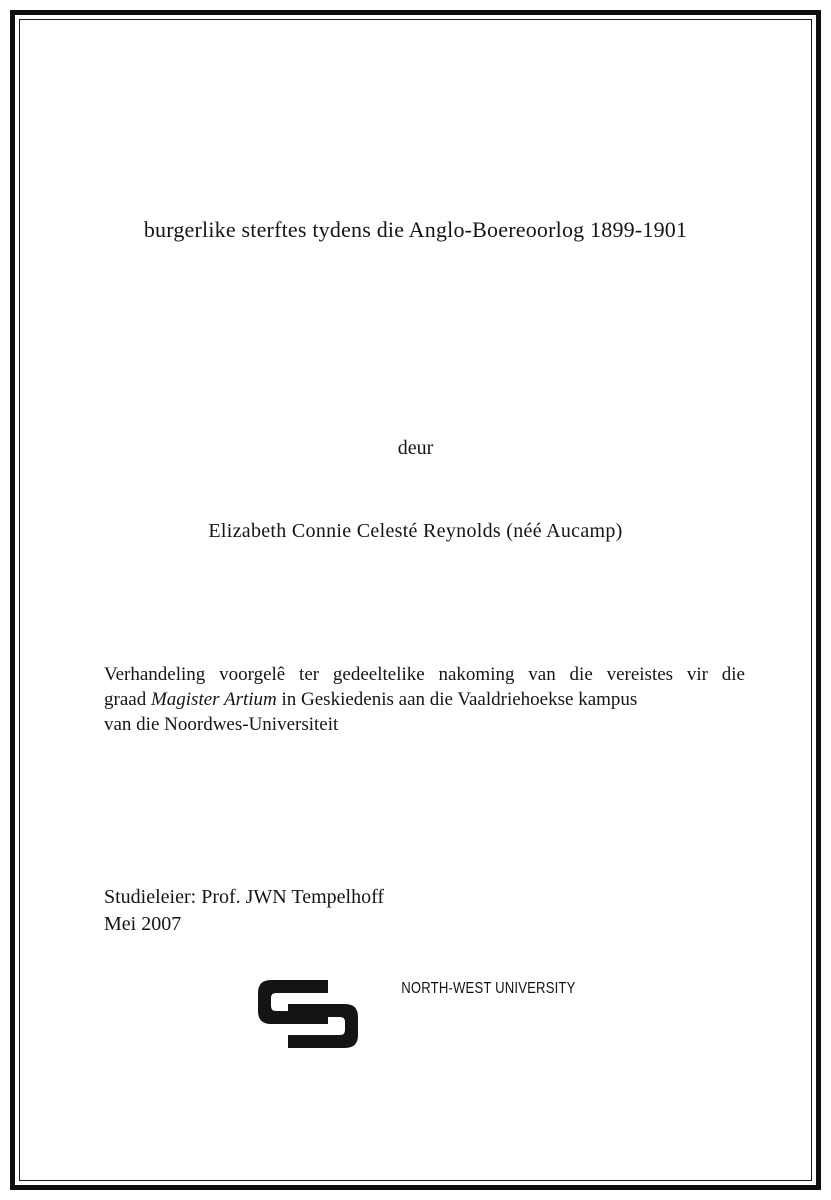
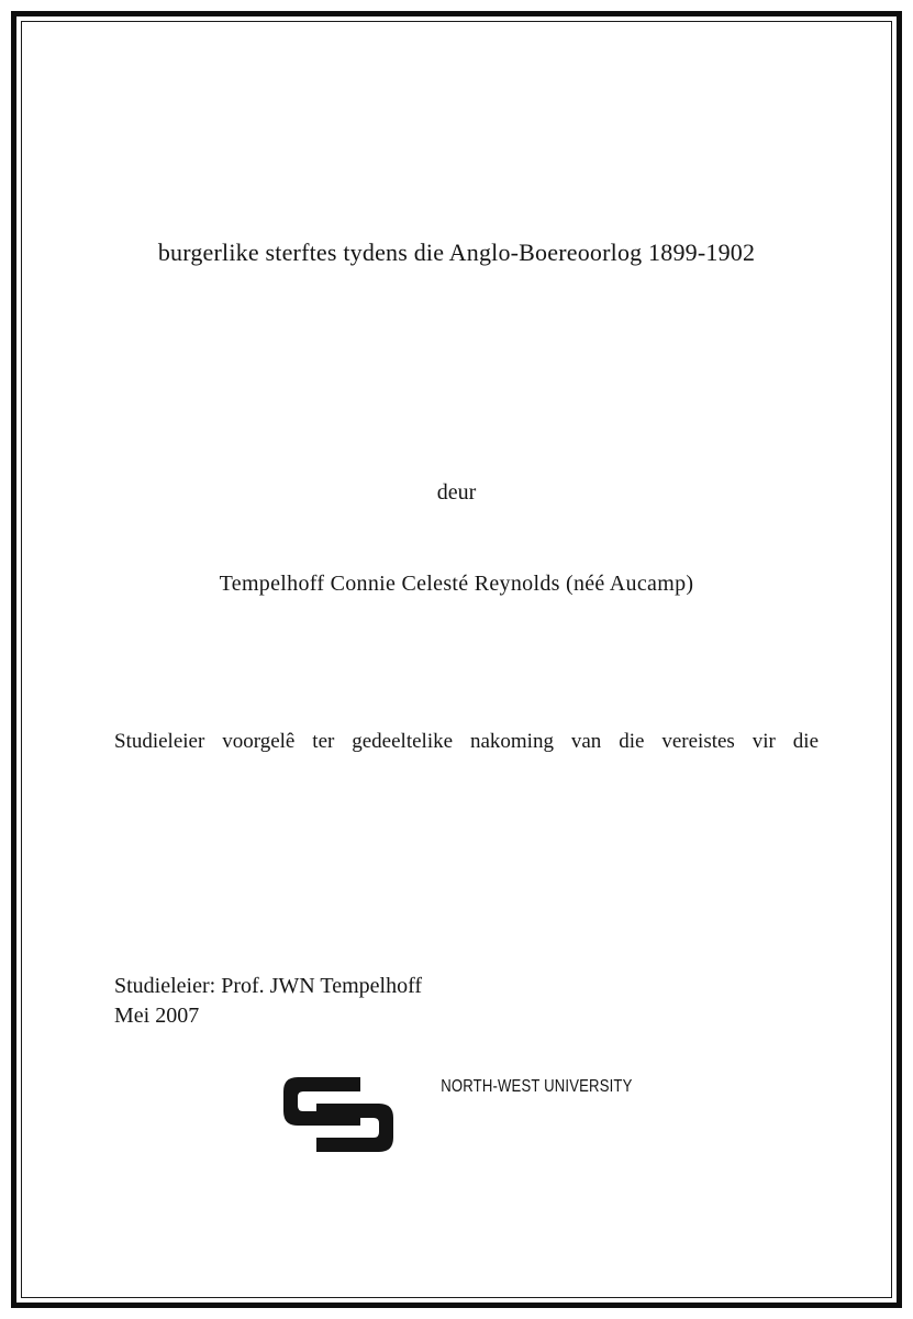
- burgerlike sterftes tydens die Anglo-Boereoorlog 1899-1901
+ burgerlike sterftes tydens die Anglo-Boereoorlog 1899-1902
  deur
- Elizabeth Connie Celesté Reynolds (néé Aucamp)
+ Tempelhoff Connie Celesté Reynolds (néé Aucamp)
- Verhandeling voorgelê ter gedeeltelike nakoming van die vereistes vir die
+ Studieleier voorgelê ter gedeeltelike nakoming van die vereistes vir die
- graad Magister Artium in Geskiedenis aan die Vaaldriehoekse kampus
- van die Noordwes-Universiteit
  Studieleier: Prof. JWN Tempelhoff
  Mei 2007
  NORTH-WEST UNIVERSITY
